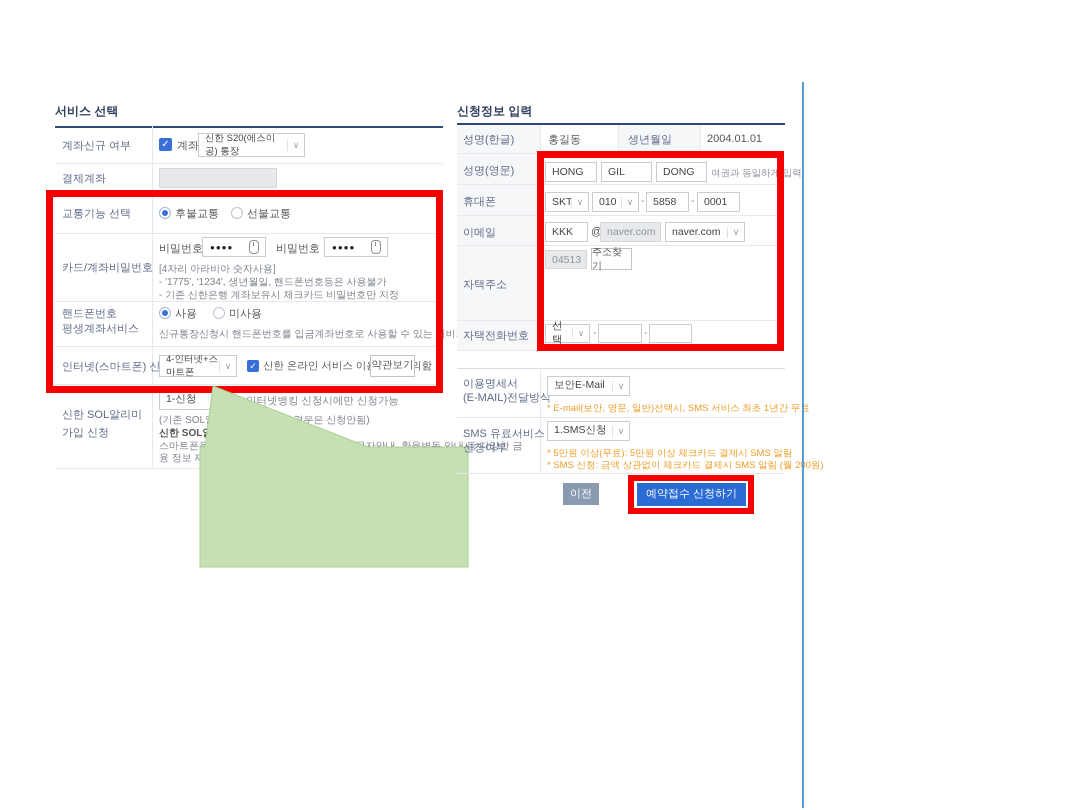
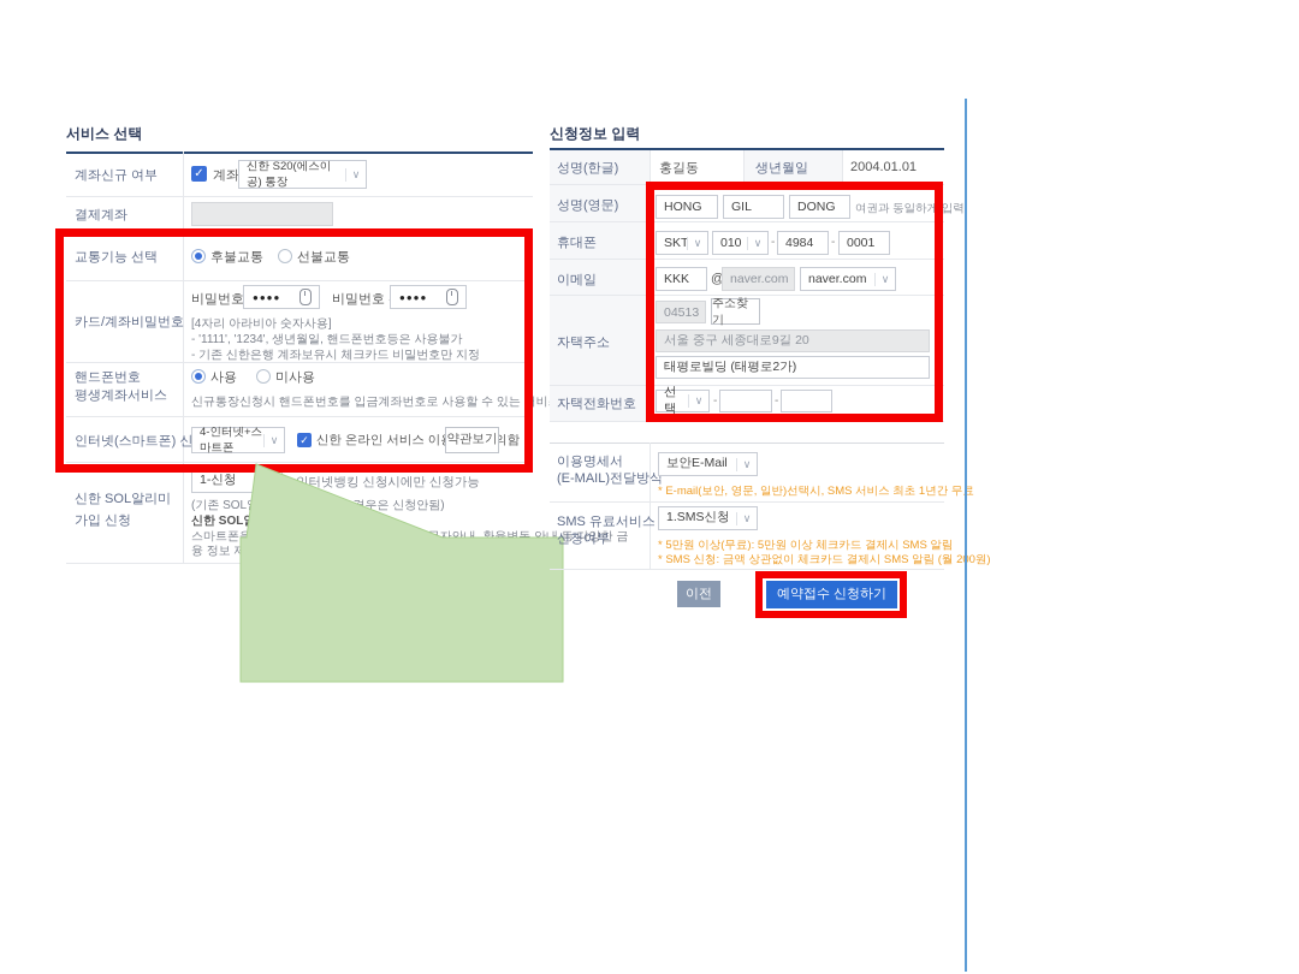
  서비스 선택
  계좌신규 여부
  신한 S20(에스이공) 통장
  ∨
  결제계좌
  교통기능 선택
  후불교통
  선불교통
  카드/계좌비밀번호
  비밀번호
  ●●●●
  ●●●●
  [4자리 아라비아 숫자사용]
- - '1775', '1234', 생년월일, 핸드폰번호등은 사용불가
+ - '1111', '1234', 생년월일, 핸드폰번호등은 사용불가
  - 기존 신한은행 계좌보유시 체크카드 비밀번호만 지정
  핸드폰번호
  평생계좌서비스
  사용
  미사용
  신규통장신청시 핸드폰번호를 입금계좌번호로 사용할 수 있는 서비
  인터넷(스마트폰) 신
  4-인터넷+스마트폰
  ∨
  신한 온라인 서비스 이의함
  약관보기
  신한 SOL알리미
  가입 신청
  1-신청
  터넷뱅킹 신청시에만 신청가능
  신청정보 입력
  성명(한글)
  홍길동
  생년월일
  2004.01.01
  성명(영문)
  HONG
  GIL
  DONG
  여권과 동일하게 입력
  휴대폰
  SKT
  ∨
  010
  ∨
  -
- 5858
+ 4984
  -
  0001
  이메일
  KKK
  @
  naver.com
  naver.com
  ∨
  자택주소
  04513
  주소찾기
+ 서울 중구 세종대로9길 20
+ 태평로빌딩 (태평로2가)
  자택전화번호
  선택
  ∨
  -
  -
  이용명세서
  (E-MAIL)전달방식
  보안E-Mail
  ∨
  * E-mail(보안, 영문, 일반)선택시, SMS 서비스 최초 1년간 무료
  SMS 유료서비스
  신청여부
  1.SMS신청
  ∨
  * 5만원 이상(무료): 5만원 이상 체크카드 결제시 SMS 알림
  * SMS 신청: 금액 상관없이 체크카드 결제시 SMS 알림 (월 20원)
  이전
  예약접수 신청하기
